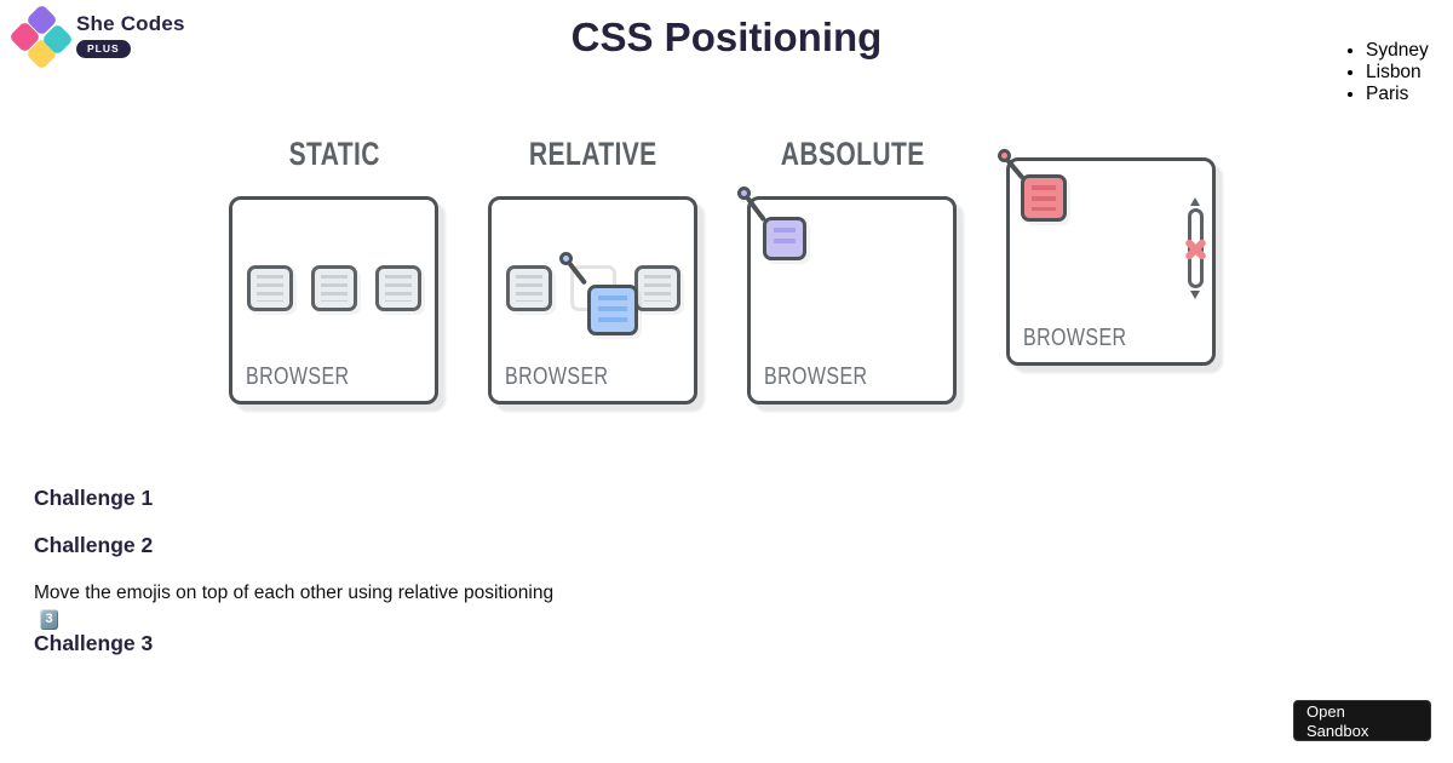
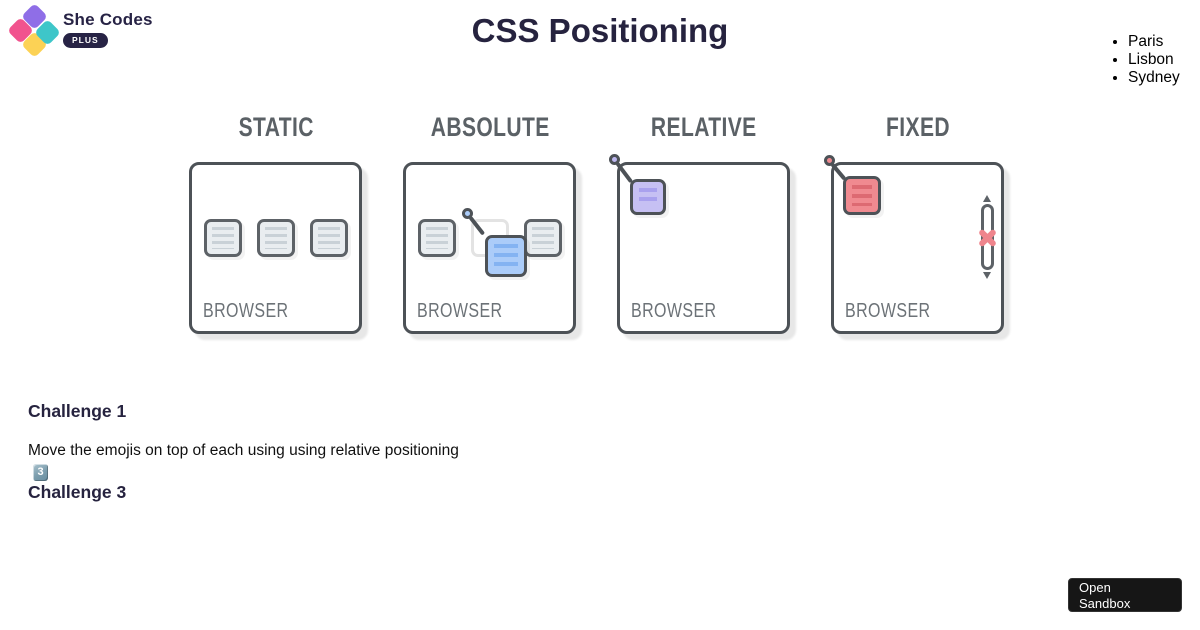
  She Codes
  PLUS
  CSS Positioning
- Sydney
+ Paris
  Lisbon
- Paris
+ Sydney
  STATIC
  BROWSER
- RELATIVE
+ ABSOLUTE
  BROWSER
- ABSOLUTE
+ RELATIVE
  BROWSER
+ FIXED
  BROWSER
  Challenge 1
- Challenge 2
- Move the emojis on top of each other using relative positioning
+ Move the emojis on top of each using using relative positioning
  3
  Challenge 3
  Open Sandbox
